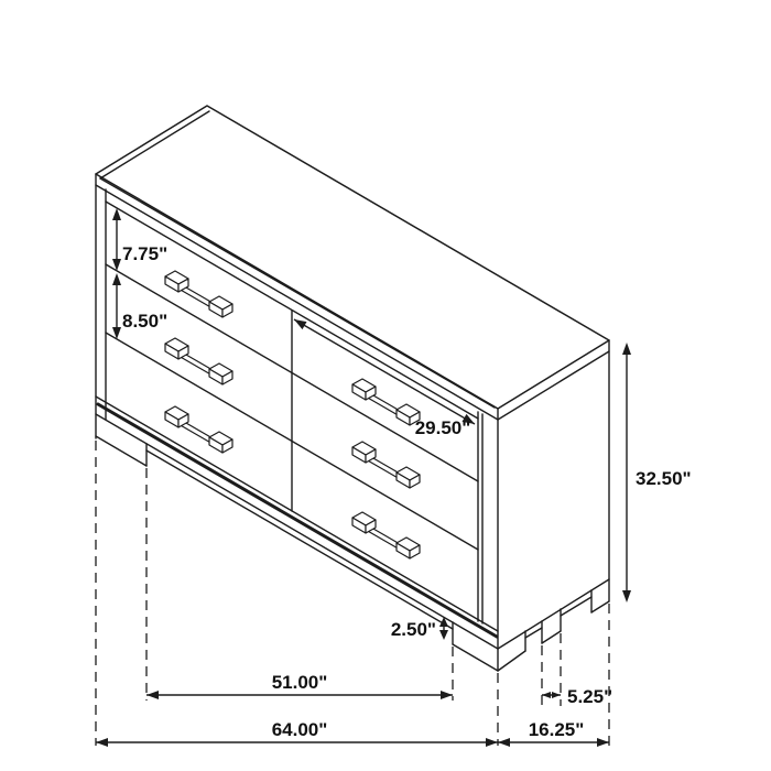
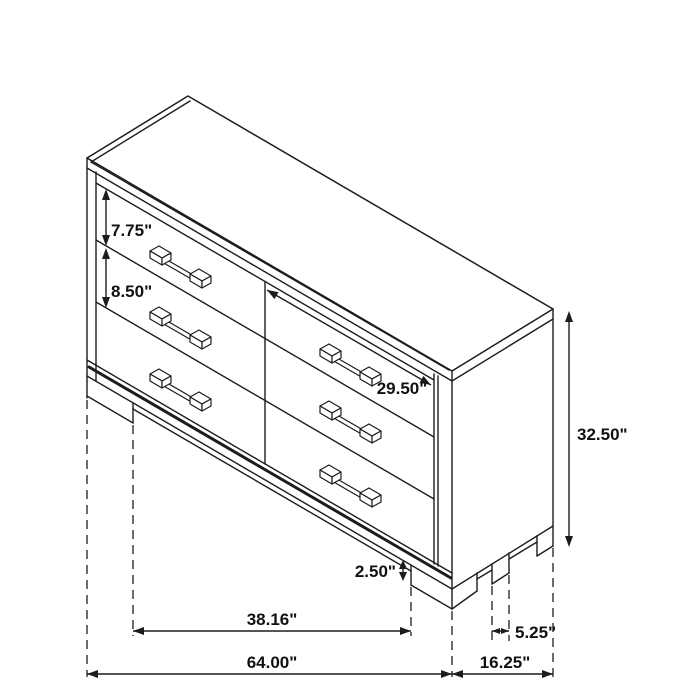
  7.75"
  8.50"
  29.50"
  32.50"
  2.50"
- 51.00"
+ 38.16"
  5.25"
  64.00"
  16.25"
